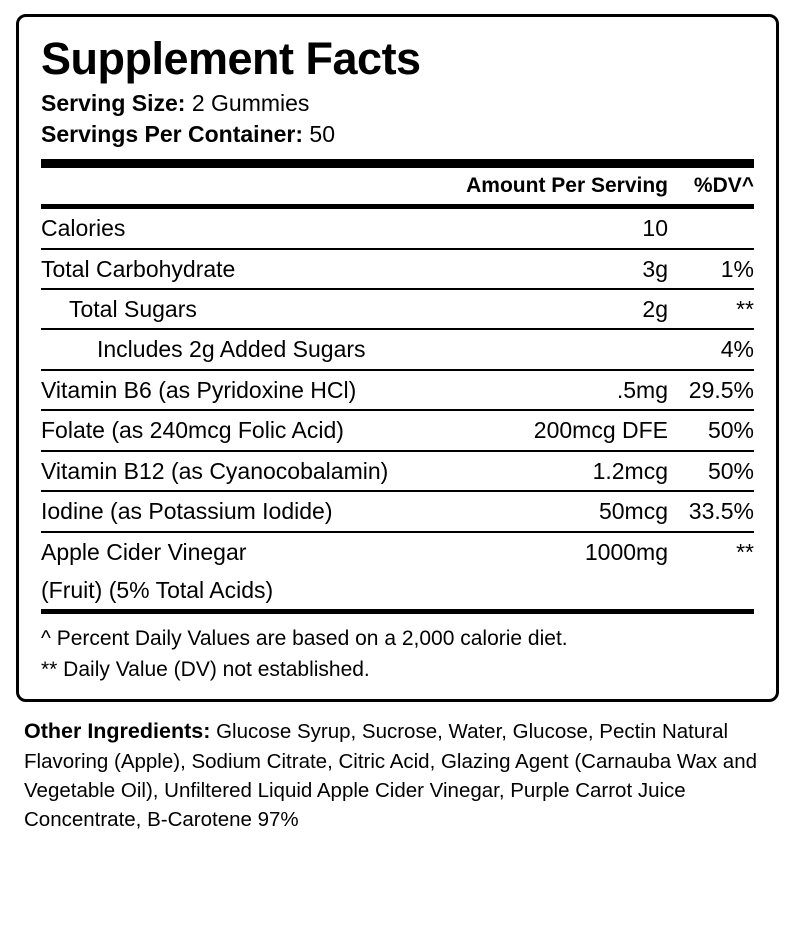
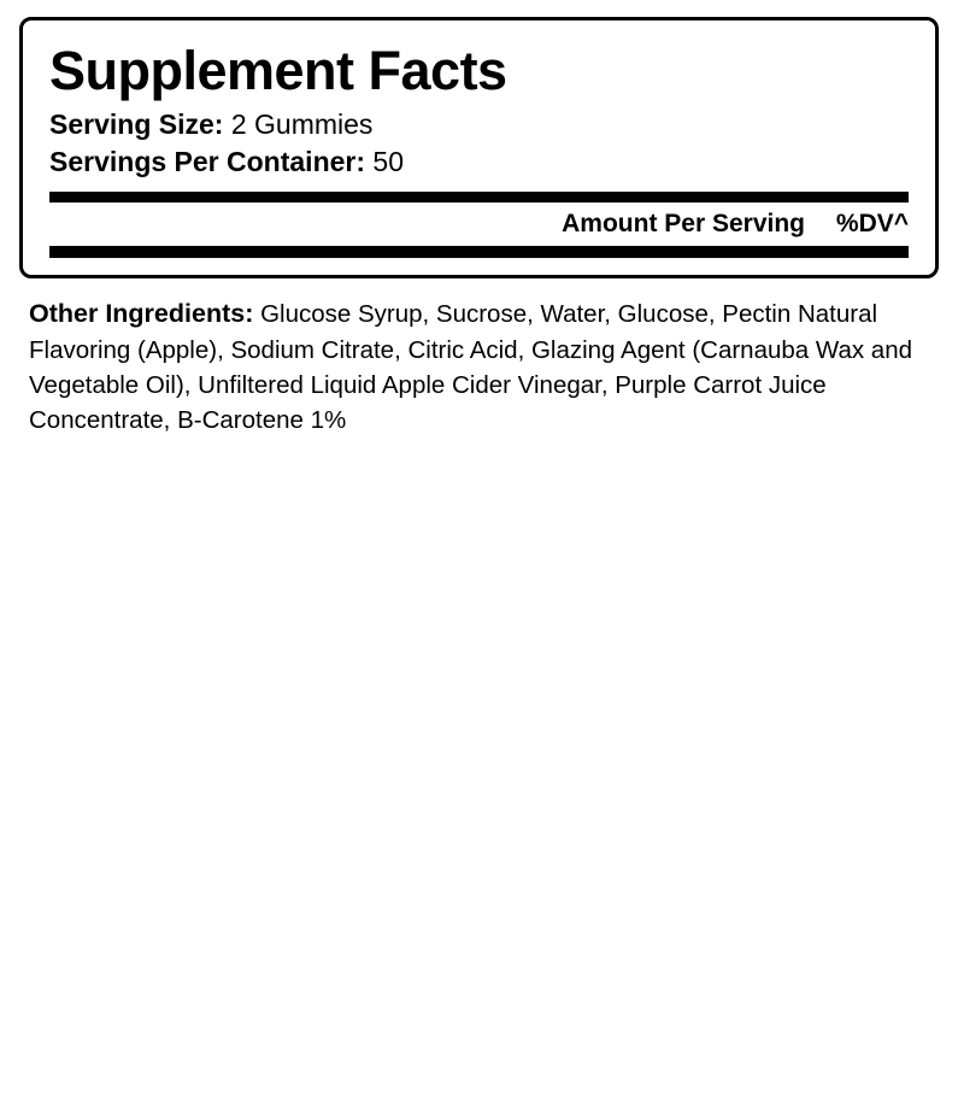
  Supplement Facts
  Serving Size: 2 Gummies
  Servings Per Container: 50
  	Amount Per Serving	%DV^
- Calories	10
- Total Carbohydrate	3g	1%
- Total Sugars	2g	**
- Includes 2g Added Sugars		4%
- Vitamin B6 (as Pyridoxine HCl)	.5mg	29.5%
- Folate (as 240mcg Folic Acid)	200mcg DFE	50%
- Vitamin B12 (as Cyanocobalamin)	1.2mcg	50%
- Iodine (as Potassium Iodide)	50mcg	33.5%
- Apple Cider Vinegar	1000mg	**
- (Fruit) (5% Total Acids)
- ^ Percent Daily Values are based on a 2,000 calorie diet.
- ** Daily Value (DV) not established.
- Other Ingredients: Glucose Syrup, Sucrose, Water, Glucose, Pectin Natural Flavoring (Apple), Sodium Citrate, Citric Acid, Glazing Agent (Carnauba Wax and Vegetable Oil), Unfiltered Liquid Apple Cider Vinegar, Purple Carrot Juice Concentrate, B-Carotene 97%
+ Other Ingredients: Glucose Syrup, Sucrose, Water, Glucose, Pectin Natural Flavoring (Apple), Sodium Citrate, Citric Acid, Glazing Agent (Carnauba Wax and Vegetable Oil), Unfiltered Liquid Apple Cider Vinegar, Purple Carrot Juice Concentrate, B-Carotene 1%
